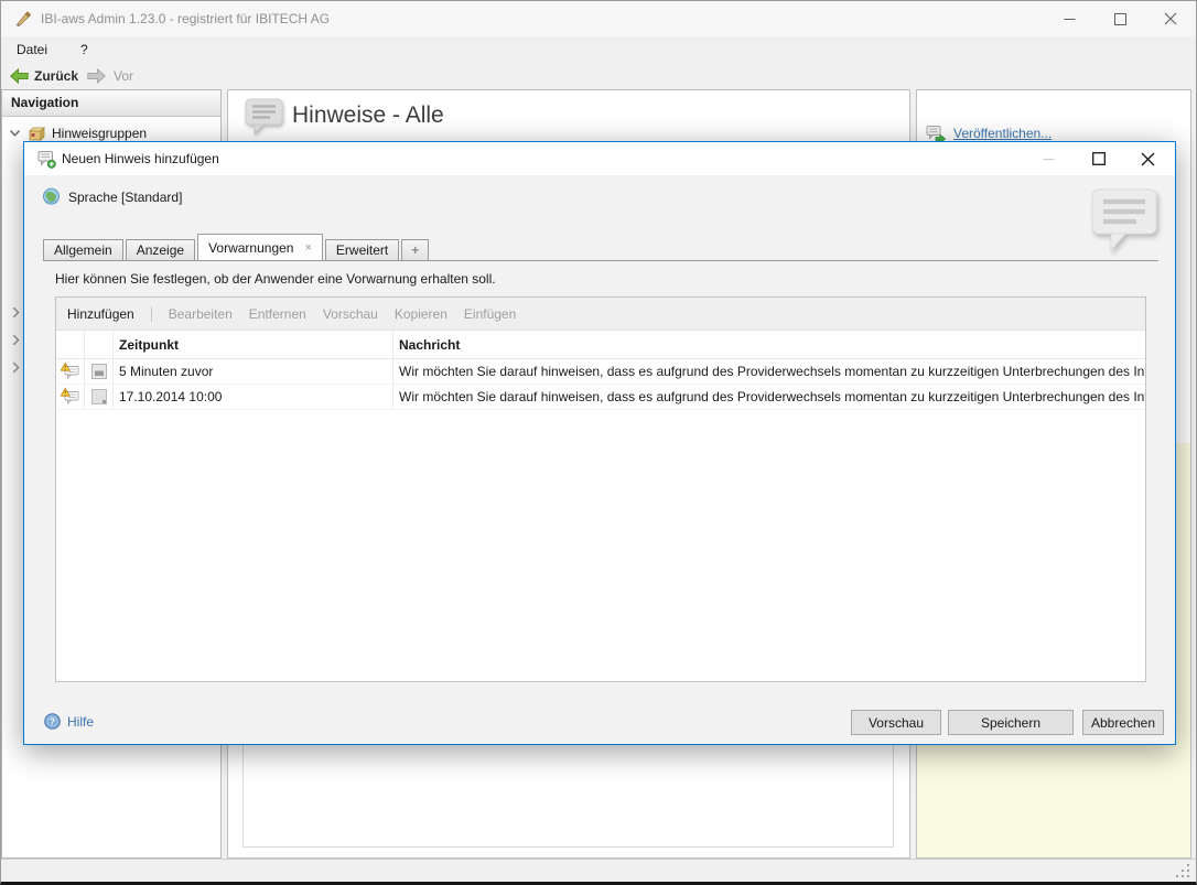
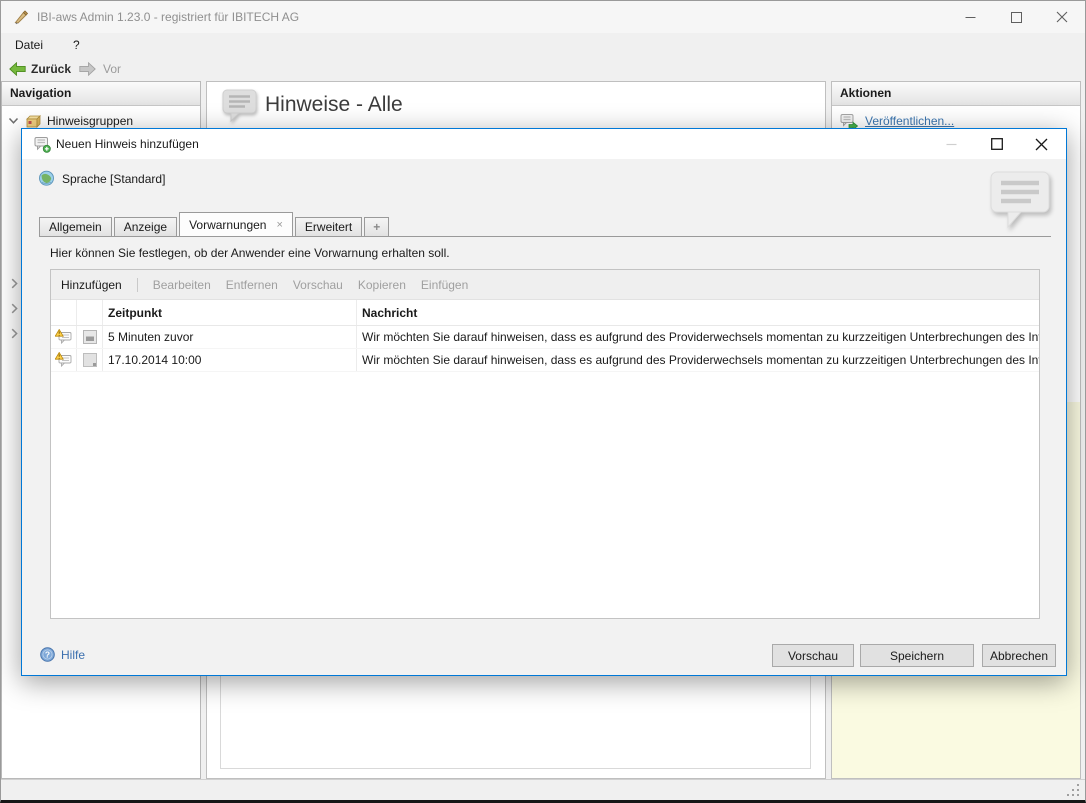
  IBI-aws Admin 1.23.0 - registriert für IBITECH AG
  Datei
  ?
  Zurück
  Vor
  Navigation
  Hinweisgruppen
  Hinweise - Alle
+ Aktionen
  Veröffentlichen...
  Neuen Hinweis hinzufügen
  Sprache [Standard]
  Allgemein
  Anzeige
  Vorwarnungen
  ×
  Erweitert
  +
  Hier können Sie festlegen, ob der Anwender eine Vorwarnung erhalten soll.
  Hinzufügen
  Bearbeiten
  Entfernen
  Vorschau
  Kopieren
  Einfügen
  Zeitpunkt
  Nachricht
  5 Minuten zuvor
  Wir möchten Sie darauf hinweisen, dass es aufgrund des Providerwechsels momentan zu kurzzeitigen Unterbrechungen des In
  17.10.2014 10:00
  Wir möchten Sie darauf hinweisen, dass es aufgrund des Providerwechsels momentan zu kurzzeitigen Unterbrechungen des In
  ?
  Hilfe
  Vorschau
  Speichern
  Abbrechen
